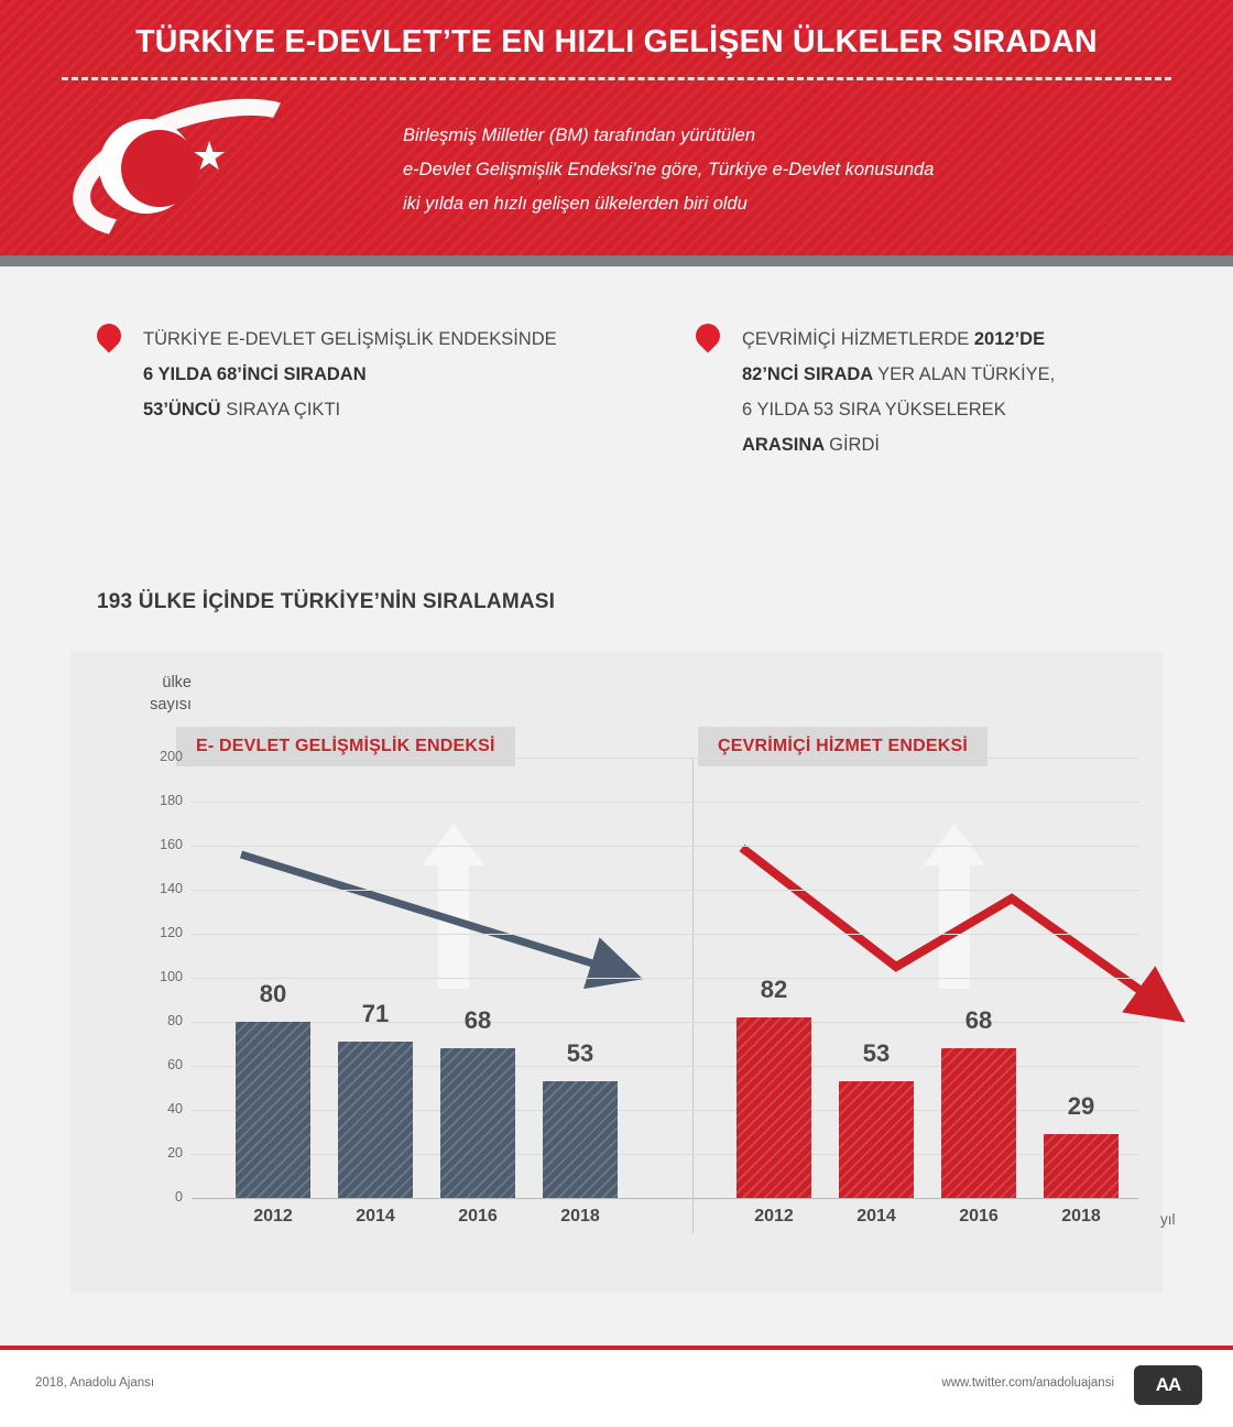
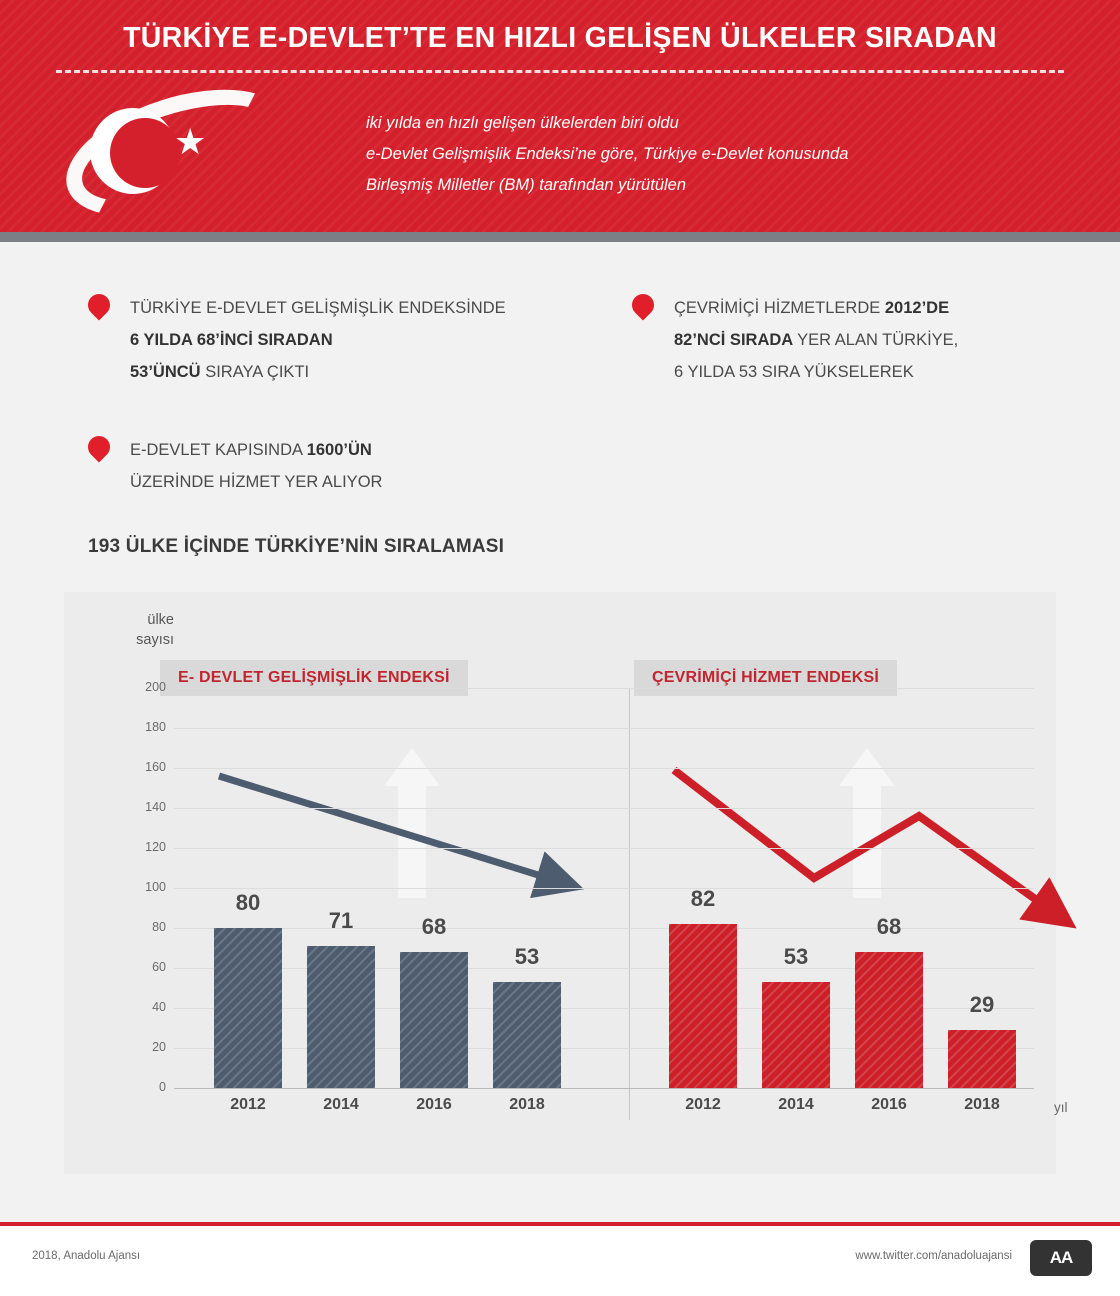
  TÜRKİYE E-DEVLET’TE EN HIZLI GELİŞEN ÜLKELER SIRADAN
  ★
- Birleşmiş Milletler (BM) tarafından yürütülen
+ iki yılda en hızlı gelişen ülkelerden biri oldu
  e-Devlet Gelişmişlik Endeksi’ne göre, Türkiye e-Devlet konusunda
- iki yılda en hızlı gelişen ülkelerden biri oldu
+ Birleşmiş Milletler (BM) tarafından yürütülen
  TÜRKİYE E-DEVLET GELİŞMİŞLİK ENDEKSİNDE
  6 YILDA 68’İNCİ SIRADAN
  53’ÜNCÜ SIRAYA ÇIKTI
+ E-DEVLET KAPISINDA 1600’ÜN
+ ÜZERİNDE HİZMET YER ALIYOR
  ÇEVRİMİÇİ HİZMETLERDE 2012’DE
  82’NCİ SIRADA YER ALAN TÜRKİYE,
  6 YILDA 53 SIRA YÜKSELEREK
- ARASINA GİRDİ
  193 ÜLKE İÇİNDE TÜRKİYE’NİN SIRALAMASI
  ülke
  sayısı
  E- DEVLET GELİŞMİŞLİK ENDEKSİ
  ÇEVRİMİÇİ HİZMET ENDEKSİ
  yıl
  200
  180
  160
  140
  120
  100
  80
  60
  40
  20
  0
  80
  2012
  71
  2014
  68
  2016
  53
  2018
  82
  2012
  53
  2014
  68
  2016
  29
  2018
  2018, Anadolu Ajansı
  www.twitter.com/anadoluajansi
  AA
